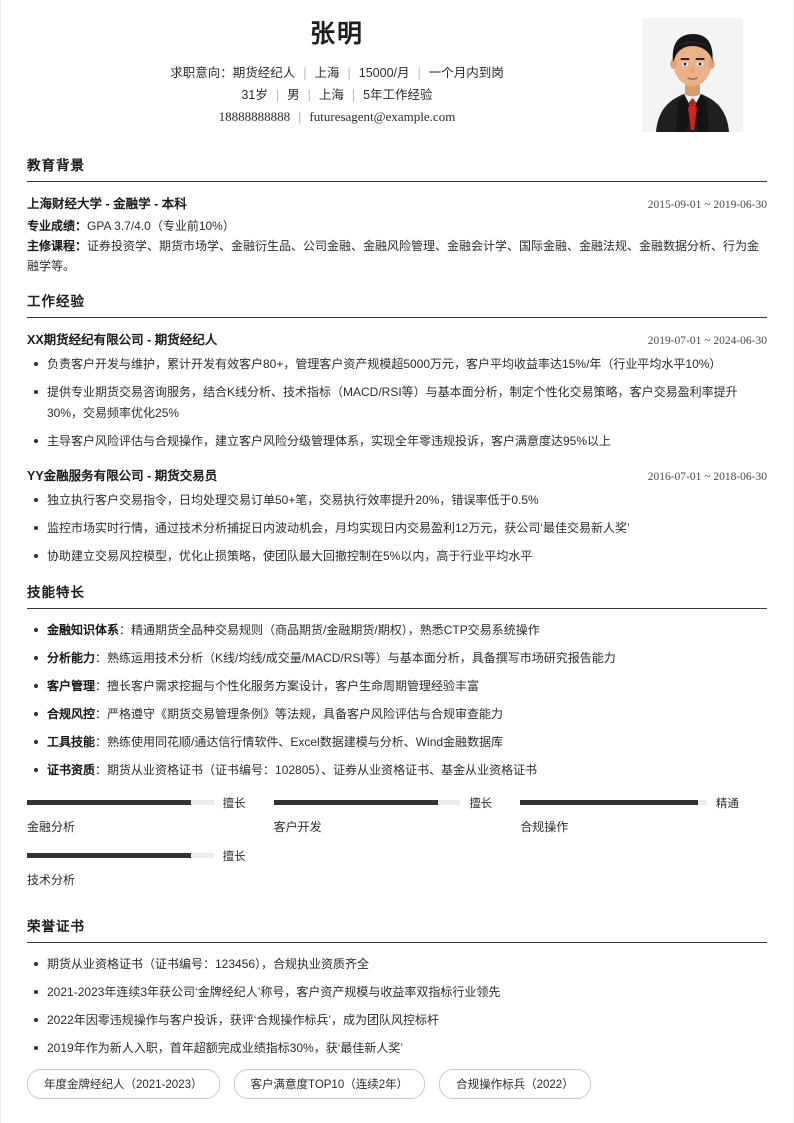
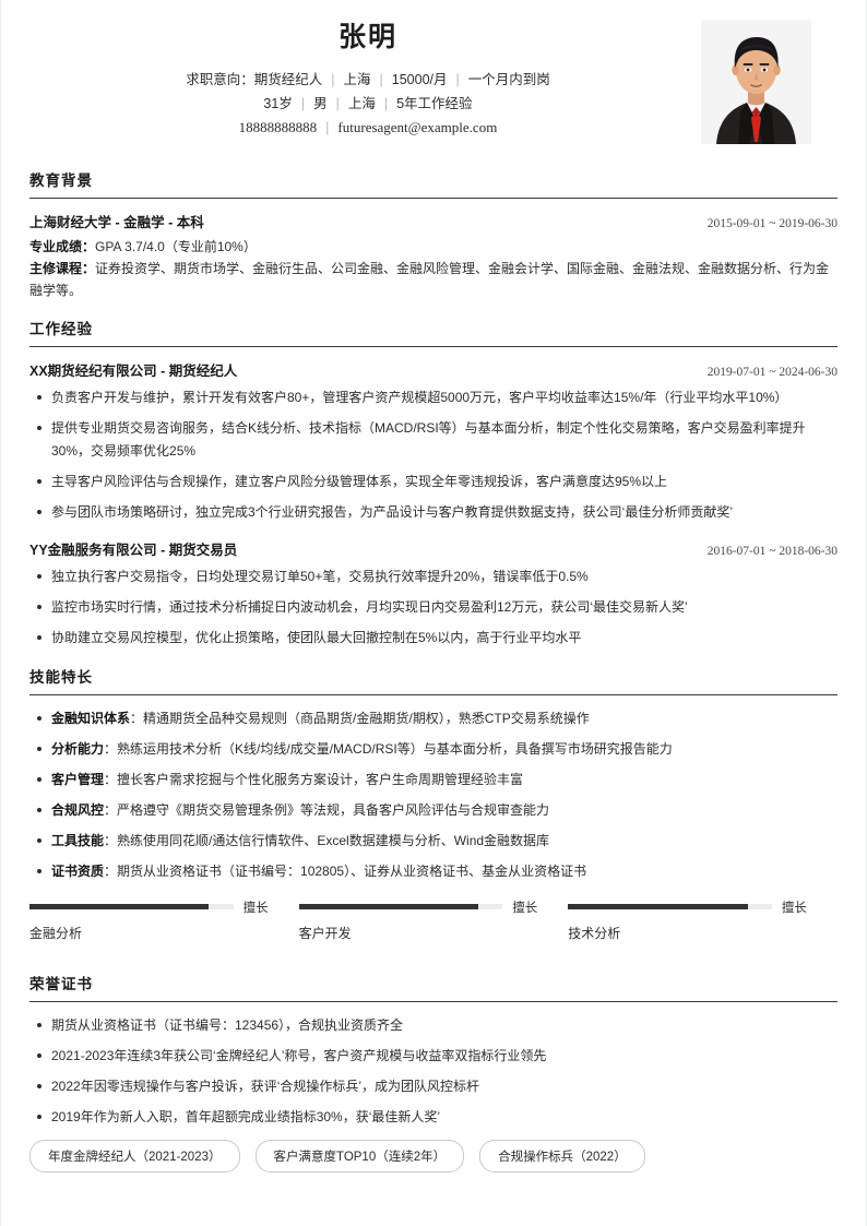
  张明
  求职意向：期货经纪人 | 上海 | 15000/月 | 一个月内到岗
  31岁 | 男 | 上海 | 5年工作经验
  18888888888 | futuresagent@example.com
  教育背景
  上海财经大学 - 金融学 - 本科
  2015-09-01 ~ 2019-06-30
  专业成绩：GPA 3.7/4.0（专业前10%）
  主修课程：证券投资学、期货市场学、金融衍生品、公司金融、金融风险管理、金融会计学、国际金融、金融法规、金融数据分析、行为金融学等。
  工作经验
  XX期货经纪有限公司 - 期货经纪人
  2019-07-01 ~ 2024-06-30
  负责客户开发与维护，累计开发有效客户80+，管理客户资产规模超5000万元，客户平均收益率达15%/年（行业平均水平10%）
  提供专业期货交易咨询服务，结合K线分析、技术指标（MACD/RSI等）与基本面分析，制定个性化交易策略，客户交易盈利率提升30%，交易频率优化25%
  主导客户风险评估与合规操作，建立客户风险分级管理体系，实现全年零违规投诉，客户满意度达95%以上
+ 参与团队市场策略研讨，独立完成3个行业研究报告，为产品设计与客户教育提供数据支持，获公司‘最佳分析师贡献奖’
  YY金融服务有限公司 - 期货交易员
  2016-07-01 ~ 2018-06-30
  独立执行客户交易指令，日均处理交易订单50+笔，交易执行效率提升20%，错误率低于0.5%
  监控市场实时行情，通过技术分析捕捉日内波动机会，月均实现日内交易盈利12万元，获公司‘最佳交易新人奖’
  协助建立交易风控模型，优化止损策略，使团队最大回撤控制在5%以内，高于行业平均水平
  技能特长
  金融知识体系：精通期货全品种交易规则（商品期货/金融期货/期权），熟悉CTP交易系统操作
  分析能力：熟练运用技术分析（K线/均线/成交量/MACD/RSI等）与基本面分析，具备撰写市场研究报告能力
  客户管理：擅长客户需求挖掘与个性化服务方案设计，客户生命周期管理经验丰富
  合规风控：严格遵守《期货交易管理条例》等法规，具备客户风险评估与合规审查能力
  工具技能：熟练使用同花顺/通达信行情软件、Excel数据建模与分析、Wind金融数据库
  证书资质：期货从业资格证书（证书编号：102805）、证券从业资格证书、基金从业资格证书
  擅长
  金融分析
  擅长
  客户开发
- 精通
- 合规操作
  擅长
  技术分析
  荣誉证书
  期货从业资格证书（证书编号：123456），合规执业资质齐全
  2021-2023年连续3年获公司‘金牌经纪人’称号，客户资产规模与收益率双指标行业领先
  2022年因零违规操作与客户投诉，获评‘合规操作标兵’，成为团队风控标杆
  2019年作为新人入职，首年超额完成业绩指标30%，获‘最佳新人奖’
  年度金牌经纪人（2021-2023）
  客户满意度TOP10（连续2年）
  合规操作标兵（2022）
